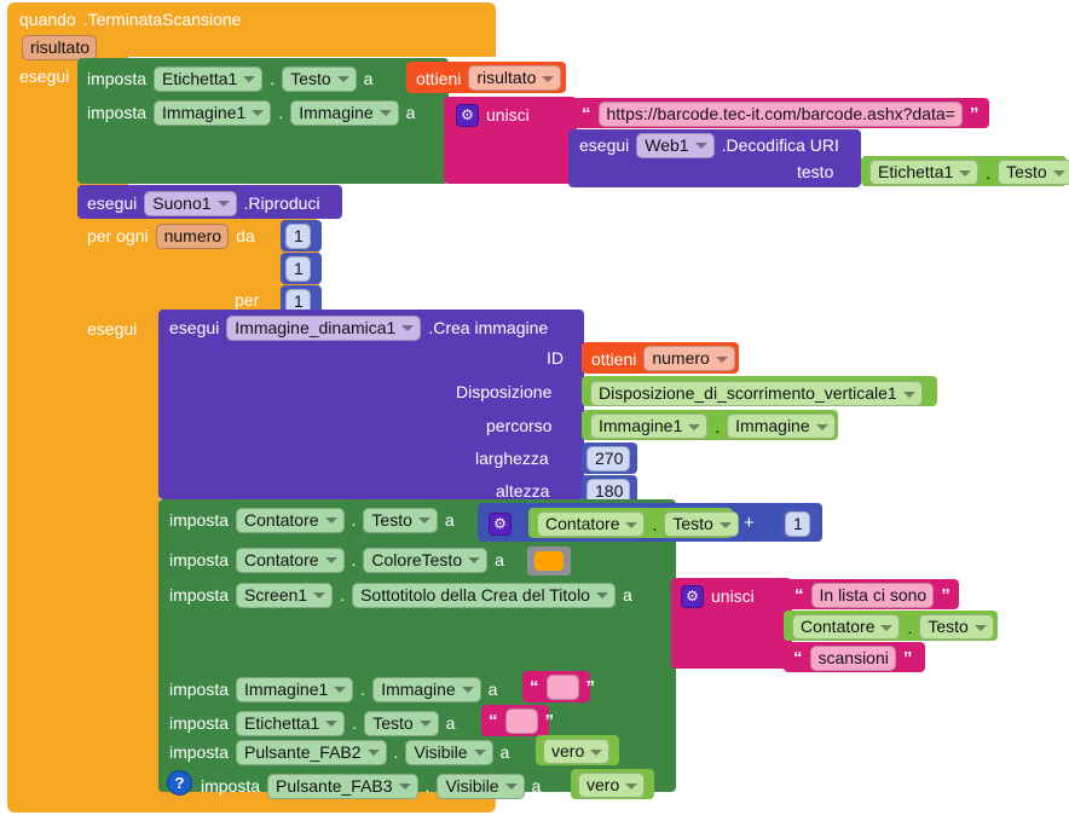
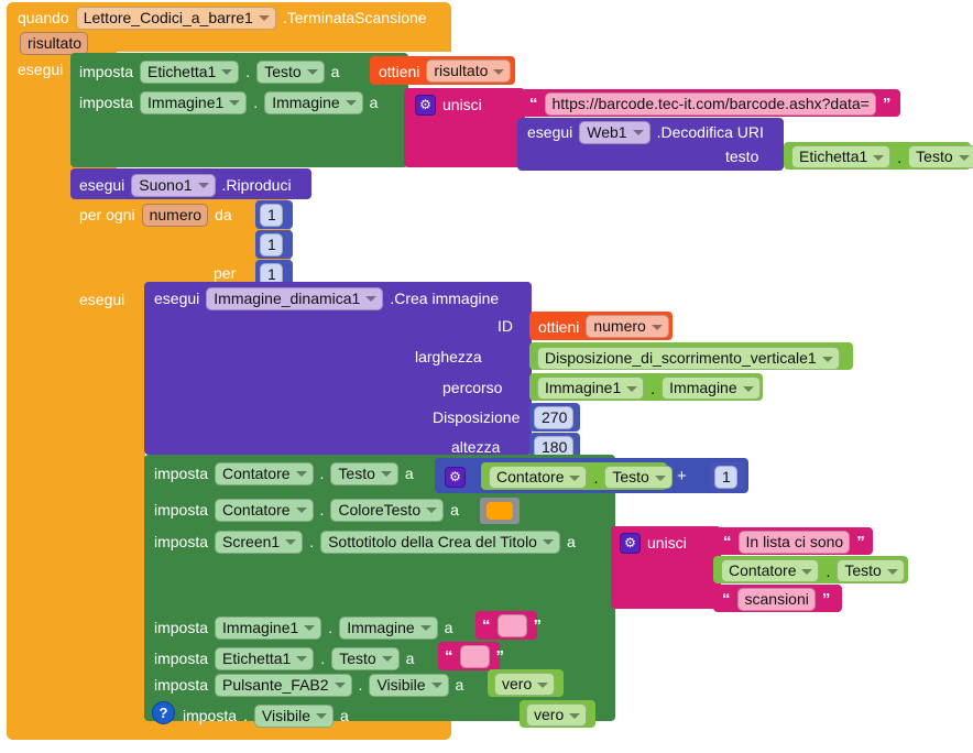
  quando
+ Lettore_Codici_a_barre1
  .TerminataScansione
  risultato
  esegui
  imposta
  Etichetta1
  .
  Testo
  a
  ottieni
  risultato
  imposta
  Immagine1
  .
  Immagine
  a
  ⚙
  unisci
  “
  https://barcode.tec-it.com/barcode.ashx?data=
  ”
  esegui
  Web1
  .Decodifica URI
  testo
  Etichetta1
  .
  Testo
  esegui
  Suono1
  .Riproduci
  per ogni
  numero
  da
  1
  1
  per
  1
  esegui
  esegui
  Immagine_dinamica1
  .Crea immagine
  ID
  ottieni
  numero
- Disposizione
+ larghezza
  Disposizione_di_scorrimento_verticale1
  percorso
  Immagine1
  .
  Immagine
- larghezza
+ Disposizione
  270
  altezza
  180
  imposta
  Contatore
  .
  Testo
  a
  ⚙
  Contatore
  .
  Testo
  +
  1
  imposta
  Contatore
  .
  ColoreTesto
  a
  imposta
  Screen1
  .
  Sottotitolo della Crea del Titolo
  a
  ⚙
  unisci
  “
  In lista ci sono
  ”
  Contatore
  .
  Testo
  “
  scansioni
  ”
  imposta
  Immagine1
  .
  Immagine
  a
  “
  ”
  imposta
  Etichetta1
  .
  Testo
  a
  “
  ”
  imposta
  Pulsante_FAB2
  .
  Visibile
  a
  vero
  ?
  imposta
- Pulsante_FAB3
  .
  Visibile
  a
  vero
